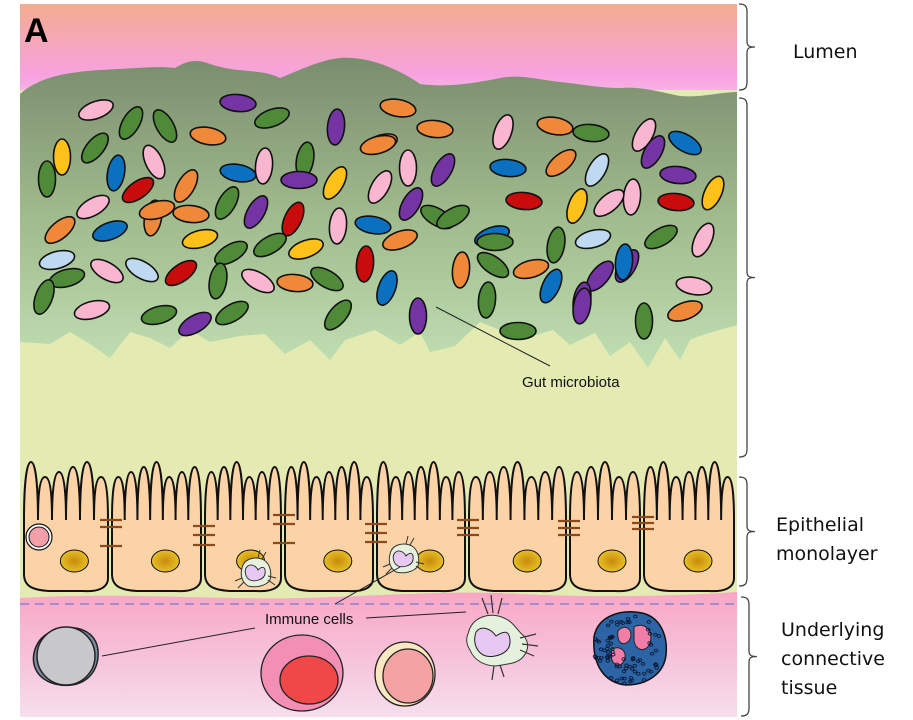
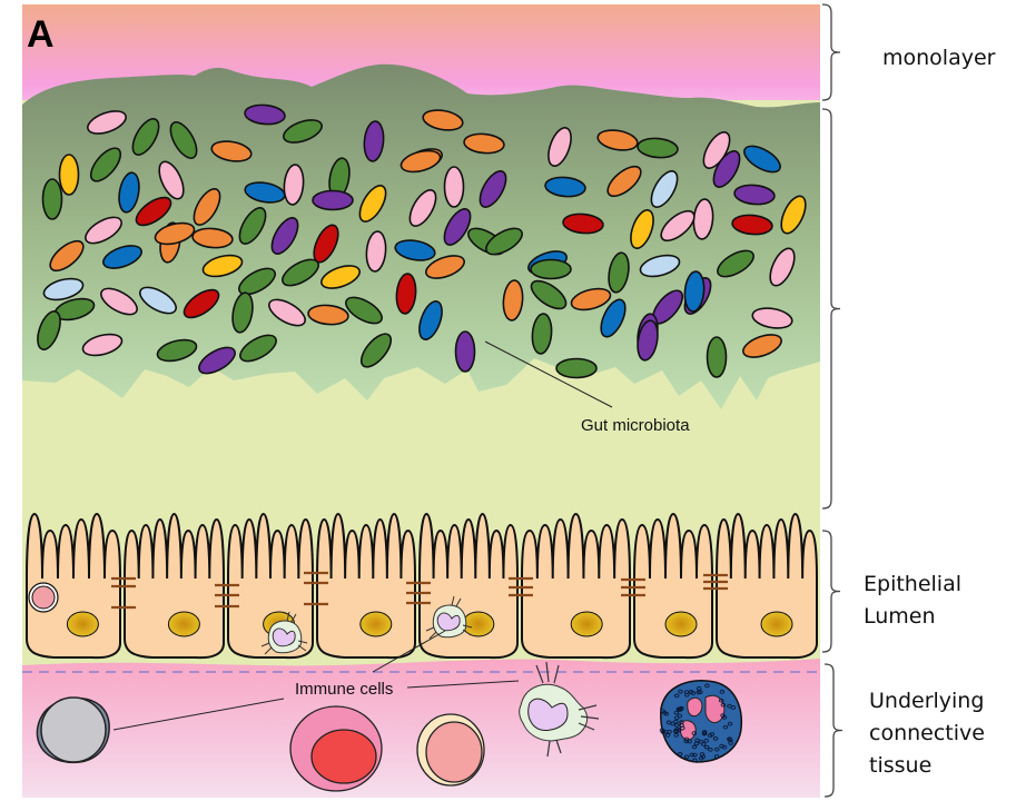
  Gut microbiota
  Immune cells
  A
- Lumen
+ monolayer
- Epithelial monolayer
+ Epithelial Lumen
  Underlying connective tissue
